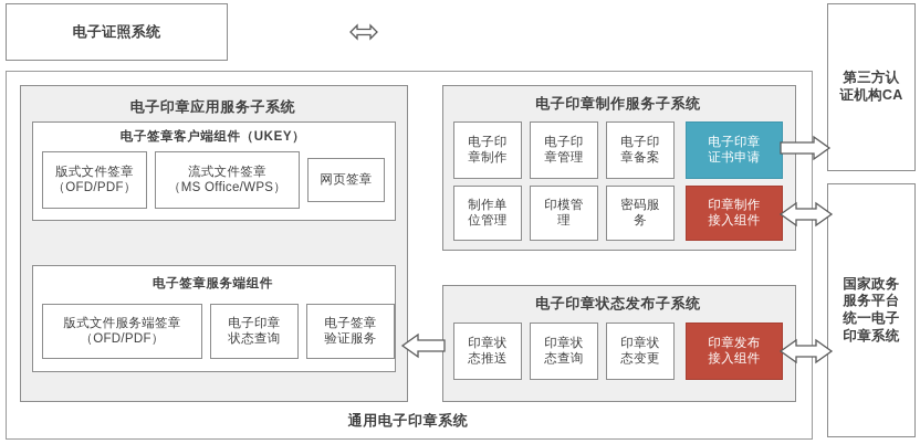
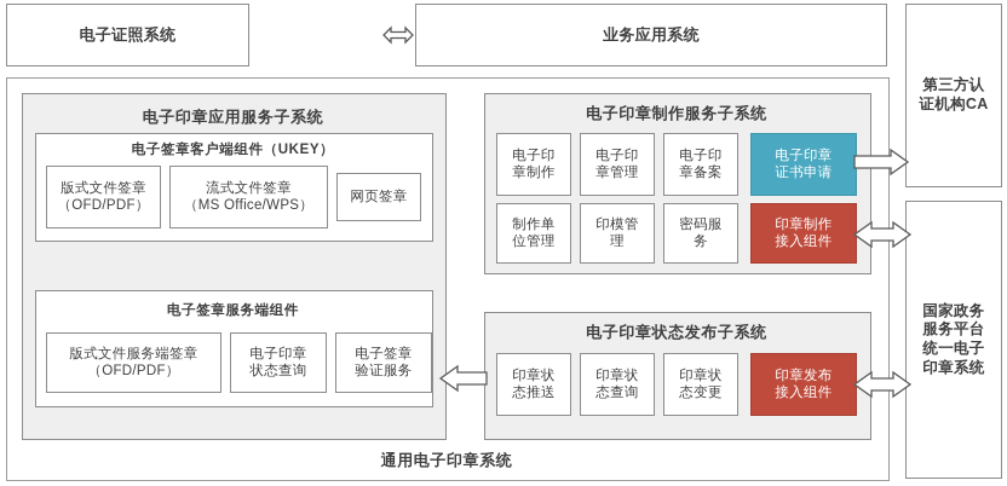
  电子证照系统
+ 业务应用系统
  第三方认
  证机构CA
  国家政务
  服务平台
  统一电子
  印章系统
  通用电子印章系统
  电子印章应用服务子系统
  电子签章客户端组件（UKEY）
  版式文件签章
  （OFD/PDF）
  流式文件签章
  （MS Office/WPS）
  网页签章
  电子签章服务端组件
  版式文件服务端签章
  （OFD/PDF）
  电子印章
  状态查询
  电子签章
  验证服务
  电子印章制作服务子系统
  电子印
  章制作
  电子印
  章管理
  电子印
  章备案
  电子印章
  证书申请
  制作单
  位管理
  印模管
  理
  密码服
  务
  印章制作
  接入组件
  电子印章状态发布子系统
  印章状
  态推送
  印章状
  态查询
  印章状
  态变更
  印章发布
  接入组件
